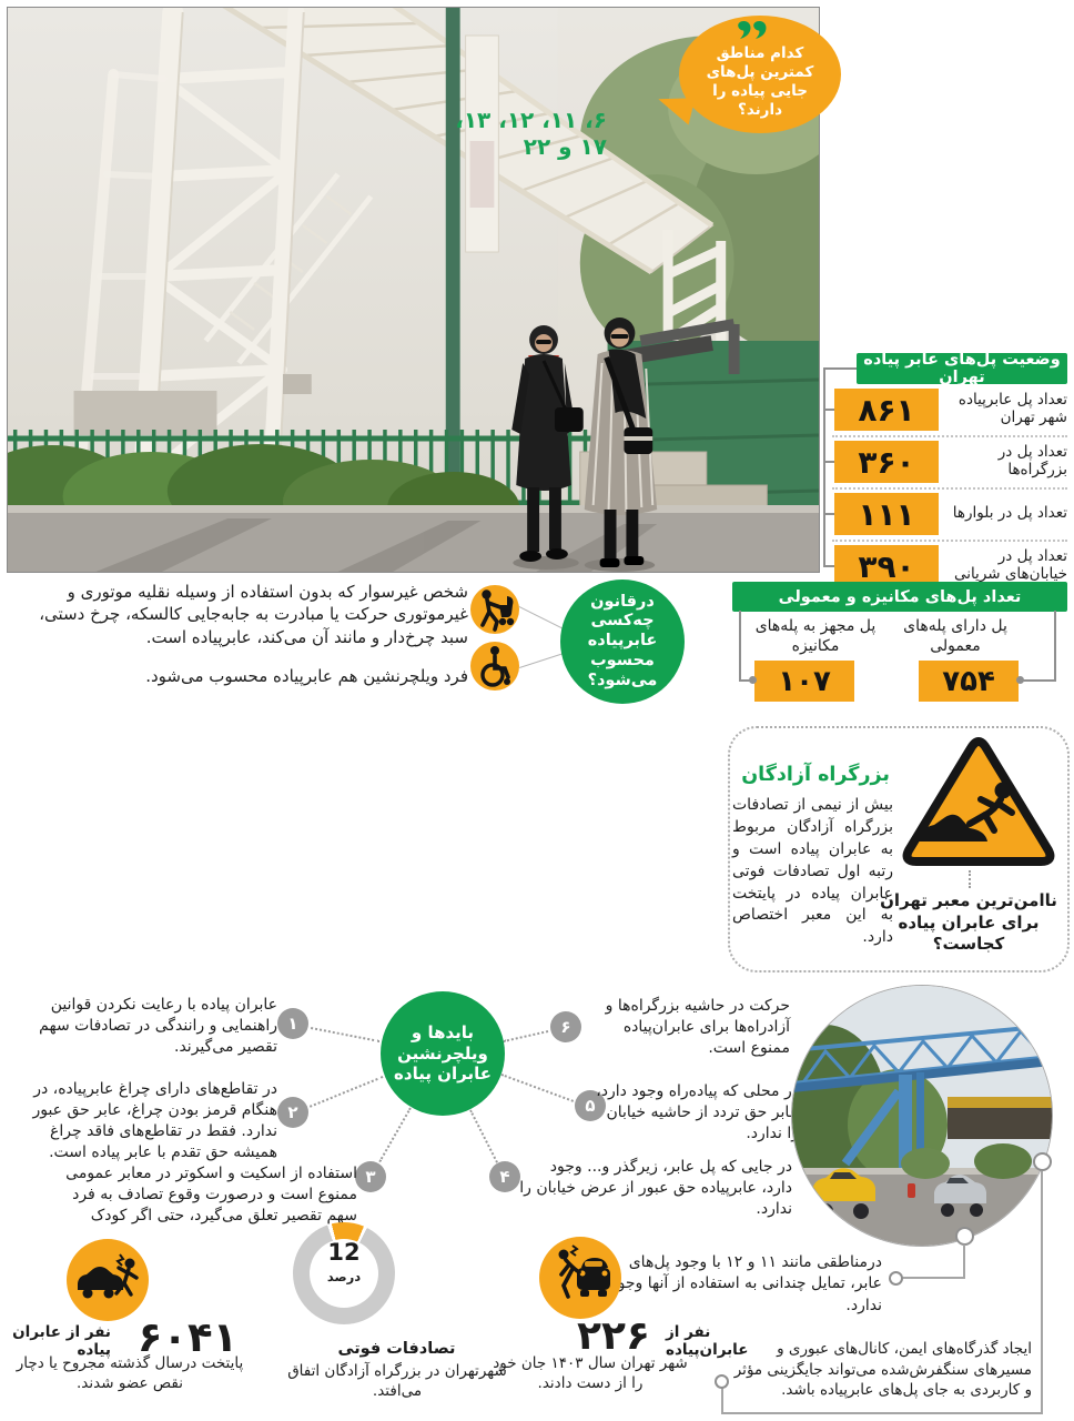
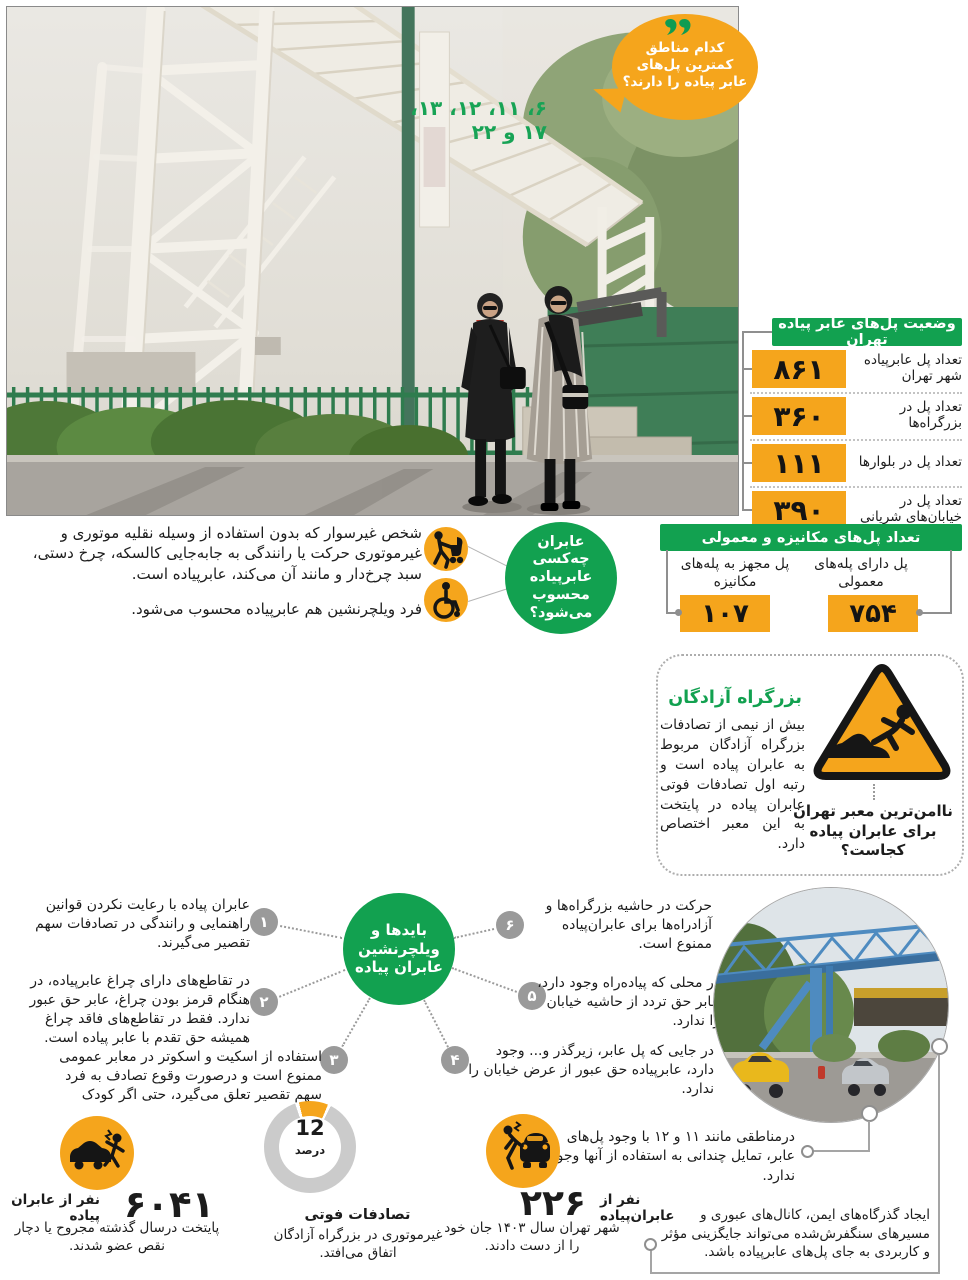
- کدام مناطق کمترین پل‌های جایی پیاده را دارند؟
+ کدام مناطق کمترین پل‌های عابر پیاده را دارند؟
  ۶، ۱۱، ۱۲، ۱۳، ۱۷ و ۲۲
  وضعیت پل‌های عابر پیاده تهران
  ۸۶۱
  ۳۶۰
  ۱۱۱
  ۳۹۰
  تعداد پل عابرپیاده شهر تهران
  تعداد پل در بزرگراه‌ها
  تعداد پل در بلوارها
  تعداد پل در خیابان‌های شریانی
- شخص غیرسوار که بدون استفاده از وسیله نقلیه موتوری و غیرموتوری حرکت یا مبادرت به جابه‌جایی کالسکه، چرخ دستی، سبد چرخ‌دار و مانند آن می‌کند، عابرپیاده است.
+ شخص غیرسوار که بدون استفاده از وسیله نقلیه موتوری و غیرموتوری حرکت یا رانندگی به جابه‌جایی کالسکه، چرخ دستی، سبد چرخ‌دار و مانند آن می‌کند، عابرپیاده است.
  فرد ویلچرنشین هم عابرپیاده محسوب می‌شود.
- درقانون چه‌کسی عابرپیاده محسوب می‌شود؟
+ عابران چه‌کسی عابرپیاده محسوب می‌شود؟
  تعداد پل‌های مکانیزه و معمولی
  پل دارای پله‌های معمولی
  پل مجهز به پله‌های مکانیزه
  ۷۵۴
  ۱۰۷
  ناامن‌ترین معبر تهران برای عابران پیاده کجاست؟
  بزرگراه آزادگان
  بیش از نیمی از تصادفات بزرگراه آزادگان مربوط به عابران پیاده است و رتبه اول تصادفات فوتی عابران پیاده در پایتخت به این معبر اختصاص دارد.
  بایدها و ویلچرنشین عابران پیاده
  ۱
  ۲
  ۳
  ۴
  ۵
  ۶
  عابران پیاده با رعایت نکردن قوانین راهنمایی و رانندگی در تصادفات سهم تقصیر می‌گیرند.
  در تقاطع‌های دارای چراغ عابرپیاده، در هنگام قرمز بودن چراغ، عابر حق عبور ندارد. فقط در تقاطع‌های فاقد چراغ همیشه حق تقدم با عابر پیاده است.
  استفاده از اسکیت و اسکوتر در معابر عمومی ممنوع است و درصورت وقوع تصادف به فرد سهم تقصیر تعلق می‌گیرد، حتی اگر کودک
  در جایی که پل عابر، زیرگذر و... وجود دارد، عابرپیاده حق عبور از عرض خیابان را ندارد.
  ر محلی که پیاده‌راه وجود دارد،ابر حق تردد از حاشیه خیابانا ندارد.
  حرکت در حاشیه بزرگراهها و آزادراه‌ها برای عابران‌پیاده ممنوع است.
  درمناطقی مانند ۱۱ و ۱۲ با وجود پل‌های عابر، تمایل چندانی به استفاده از آنها وجو ندارد.
  ایجاد گذرگاه‌های ایمن، کانال‌های عبوری و مسیرهای سنگفرش‌شده می‌تواند جایگزینی مؤثر و کاربردی به جای پل‌های عابرپیاده باشد.
  ۶۰۴۱
  نفر از عابران پیاده
  پایتخت درسال گذشته مجروح یا دچار نقص عضو شدند.
  12
  درصد
  تصادفات فوتی
- شهرتهران در بزرگراه آزادگان اتفاق می‌افتد.
+ غیرموتوری در بزرگراه آزادگان اتفاق می‌افتد.
  ۲۲۶
  نفر از عابران‌پیاده
  شهر تهران سال ۱۴۰۳ جان خود را از دست دادند.
